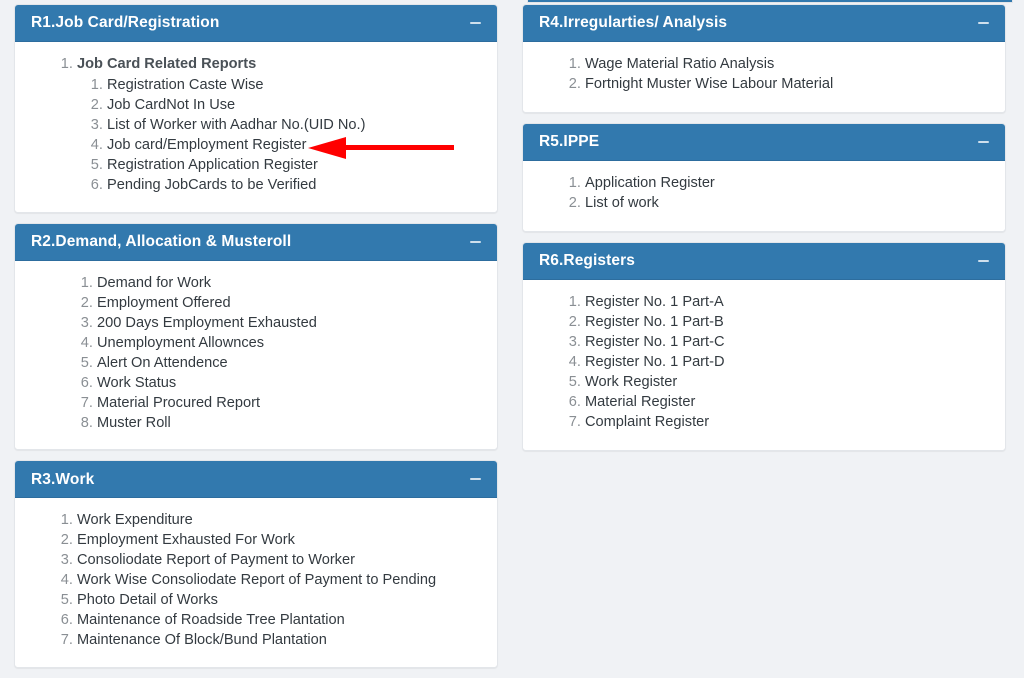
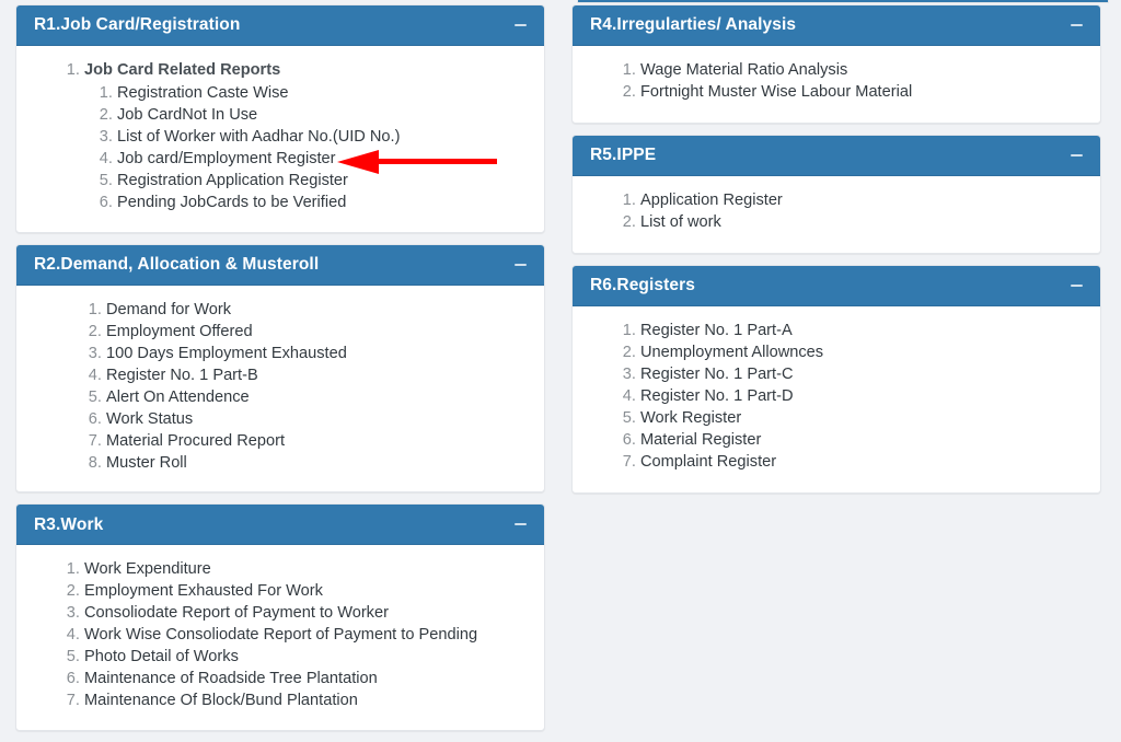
  R1.Job Card/Registration
  Job Card Related Reports
  Registration Caste Wise
  Job CardNot In Use
  List of Worker with Aadhar No.(UID No.)
  Job card/Employment Register
  Registration Application Register
  Pending JobCards to be Verified
  R2.Demand, Allocation & Musteroll
  Demand for Work
  Employment Offered
- 200 Days Employment Exhausted
+ 100 Days Employment Exhausted
- Unemployment Allownces
+ Register No. 1 Part-B
  Alert On Attendence
  Work Status
  Material Procured Report
  Muster Roll
  R3.Work
  Work Expenditure
  Employment Exhausted For Work
  Consoliodate Report of Payment to Worker
  Work Wise Consoliodate Report of Payment to Pending
  Photo Detail of Works
  Maintenance of Roadside Tree Plantation
  Maintenance Of Block/Bund Plantation
  R4.Irregularties/ Analysis
  Wage Material Ratio Analysis
  Fortnight Muster Wise Labour Material
  R5.IPPE
  Application Register
  List of work
  R6.Registers
  Register No. 1 Part-A
- Register No. 1 Part-B
+ Unemployment Allownces
  Register No. 1 Part-C
  Register No. 1 Part-D
  Work Register
  Material Register
  Complaint Register
